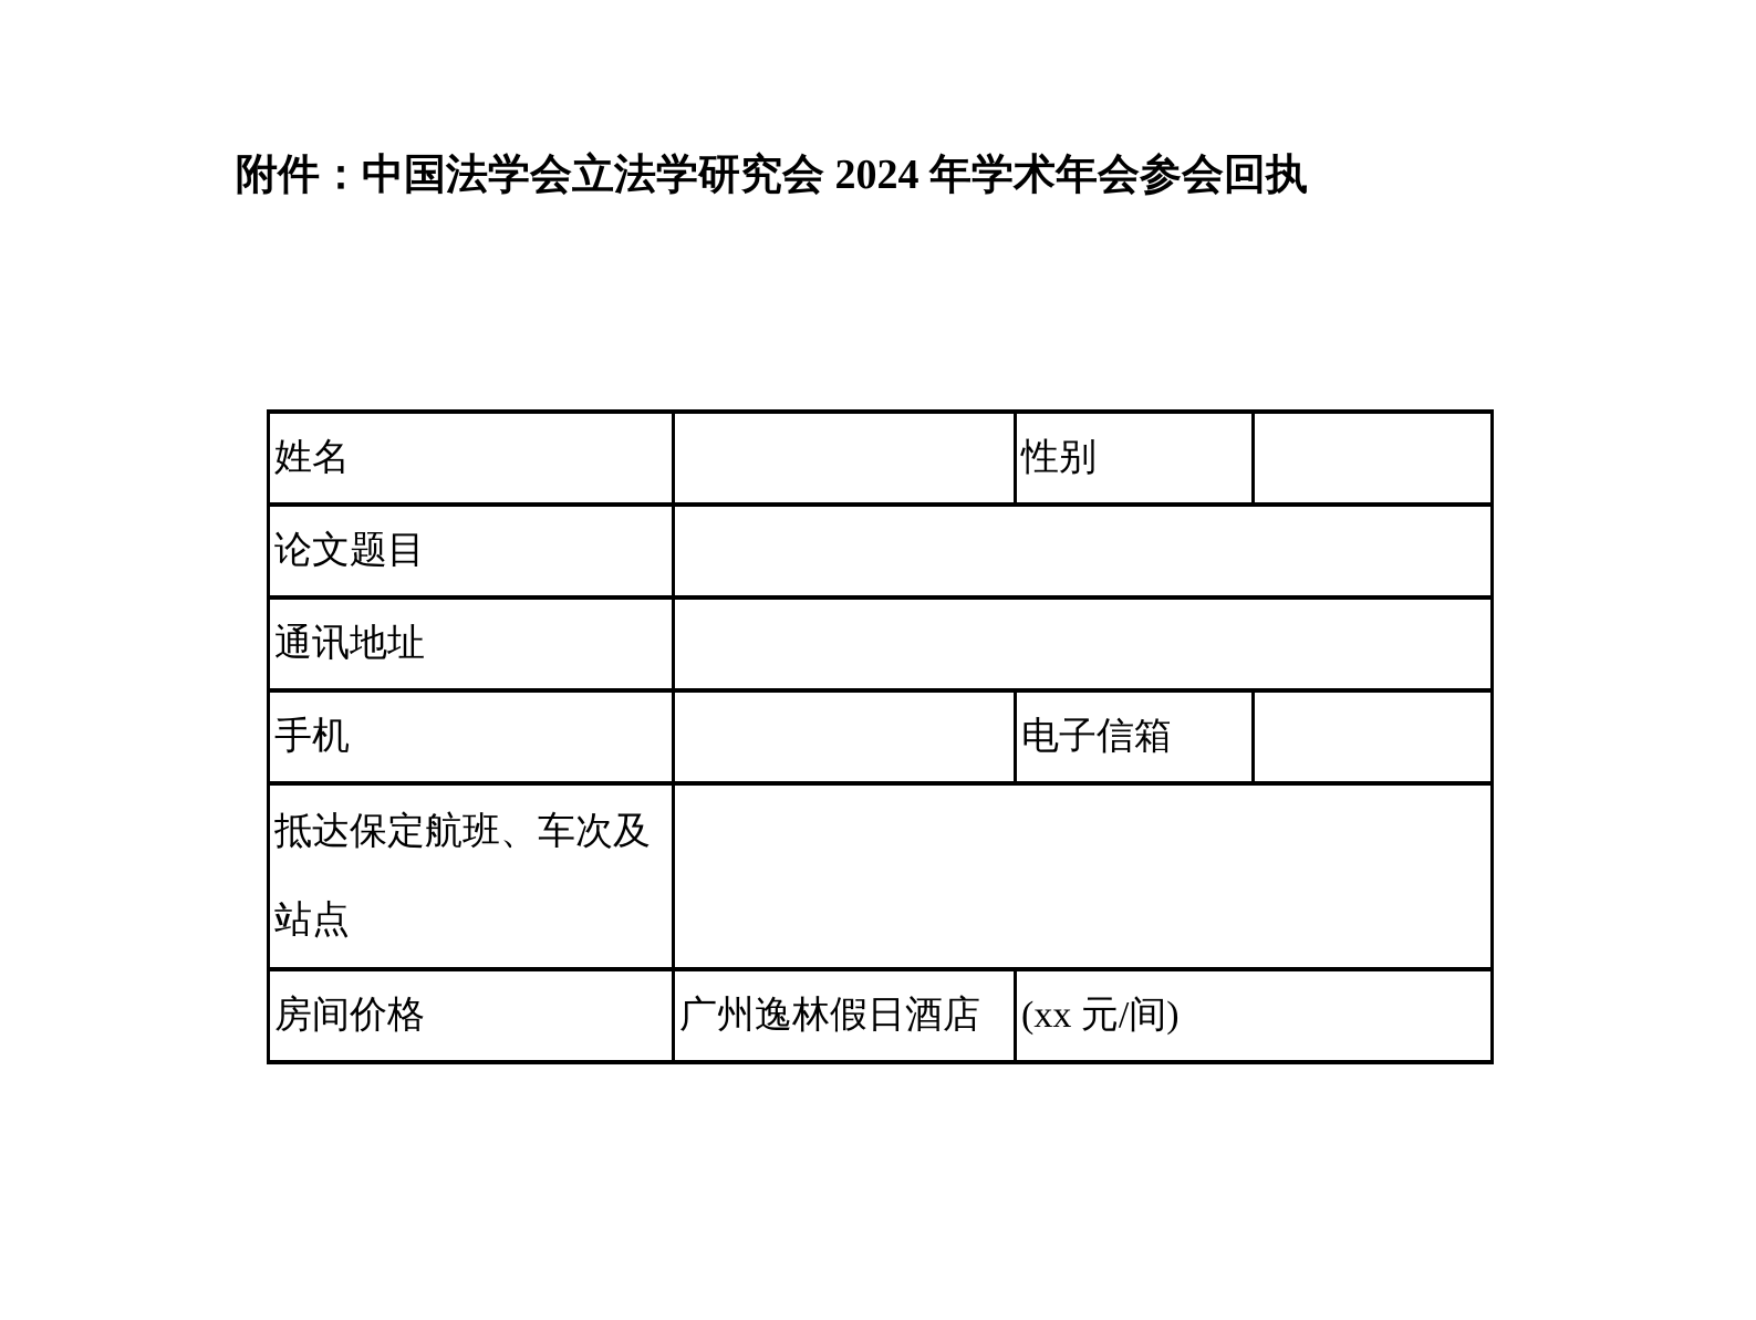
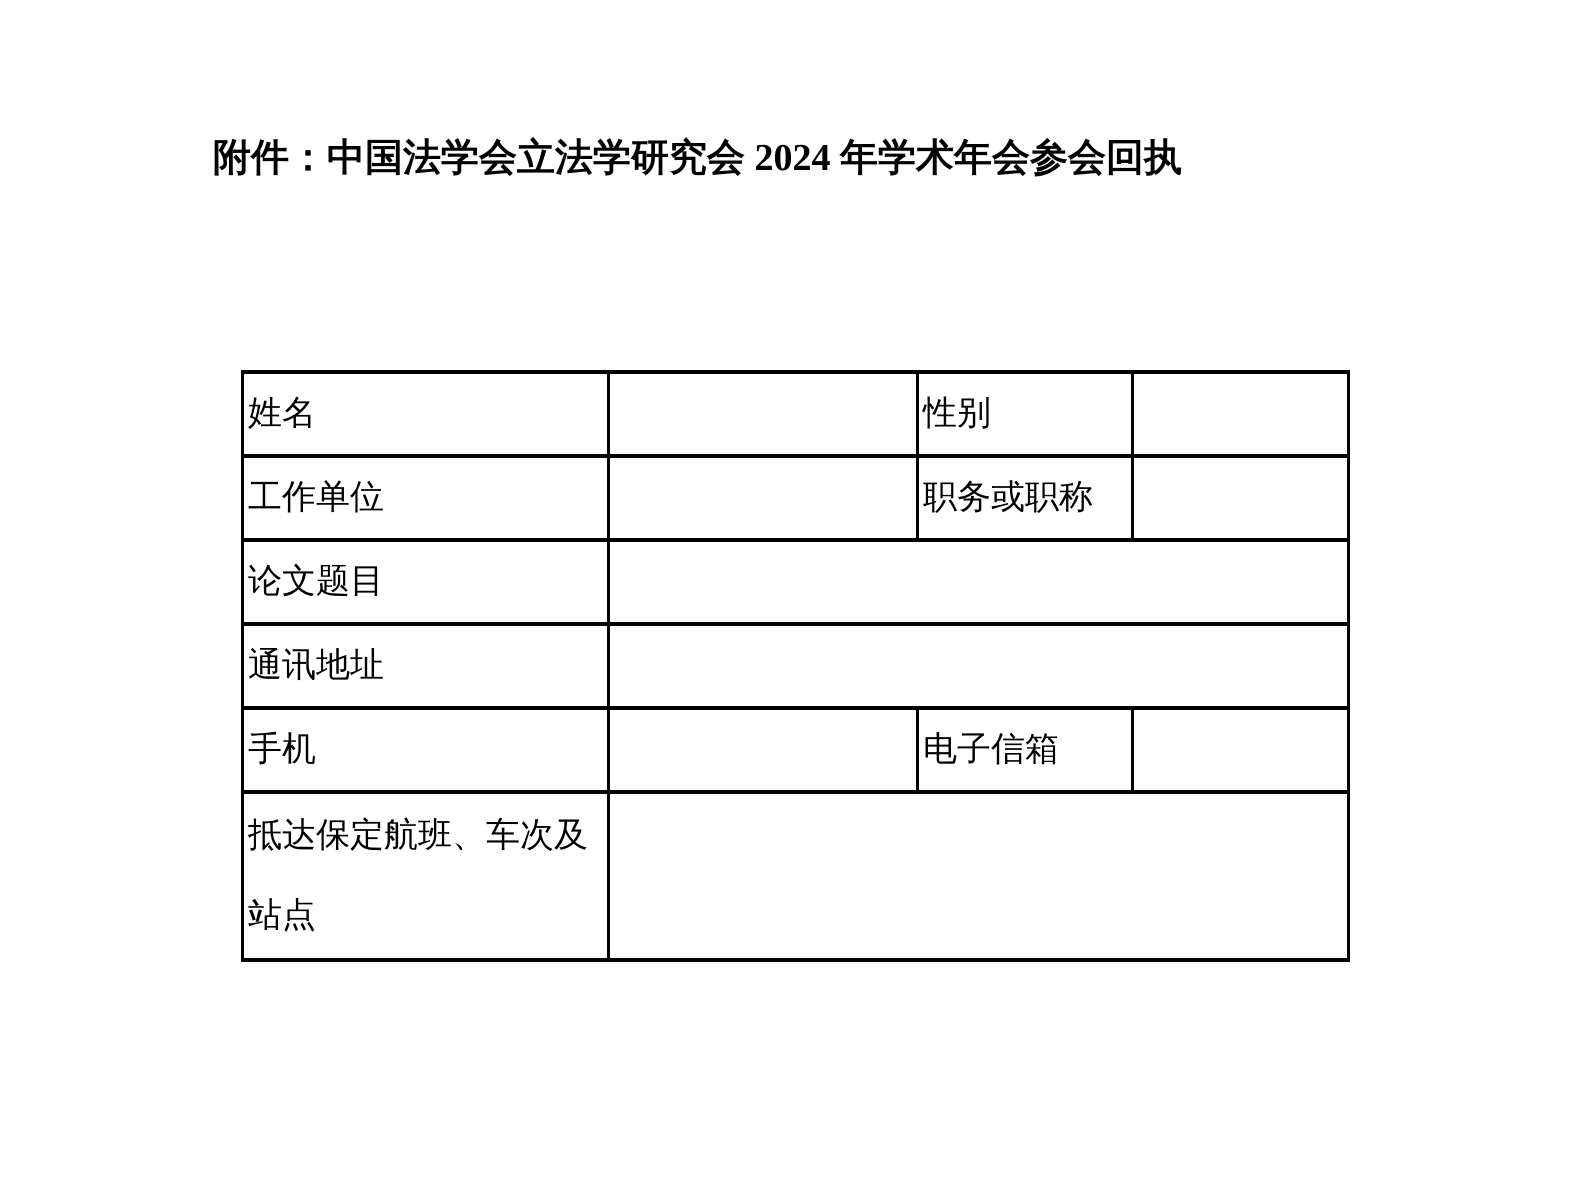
  附件：中国法学会立法学研究会 2024 年学术年会参会回执
  姓名		性别
+ 工作单位		职务或职称
  论文题目
  通讯地址
  手机		电子信箱
  抵达保定航班、车次及站点
- 房间价格	广州逸林假日酒店	(xx 元/间)
